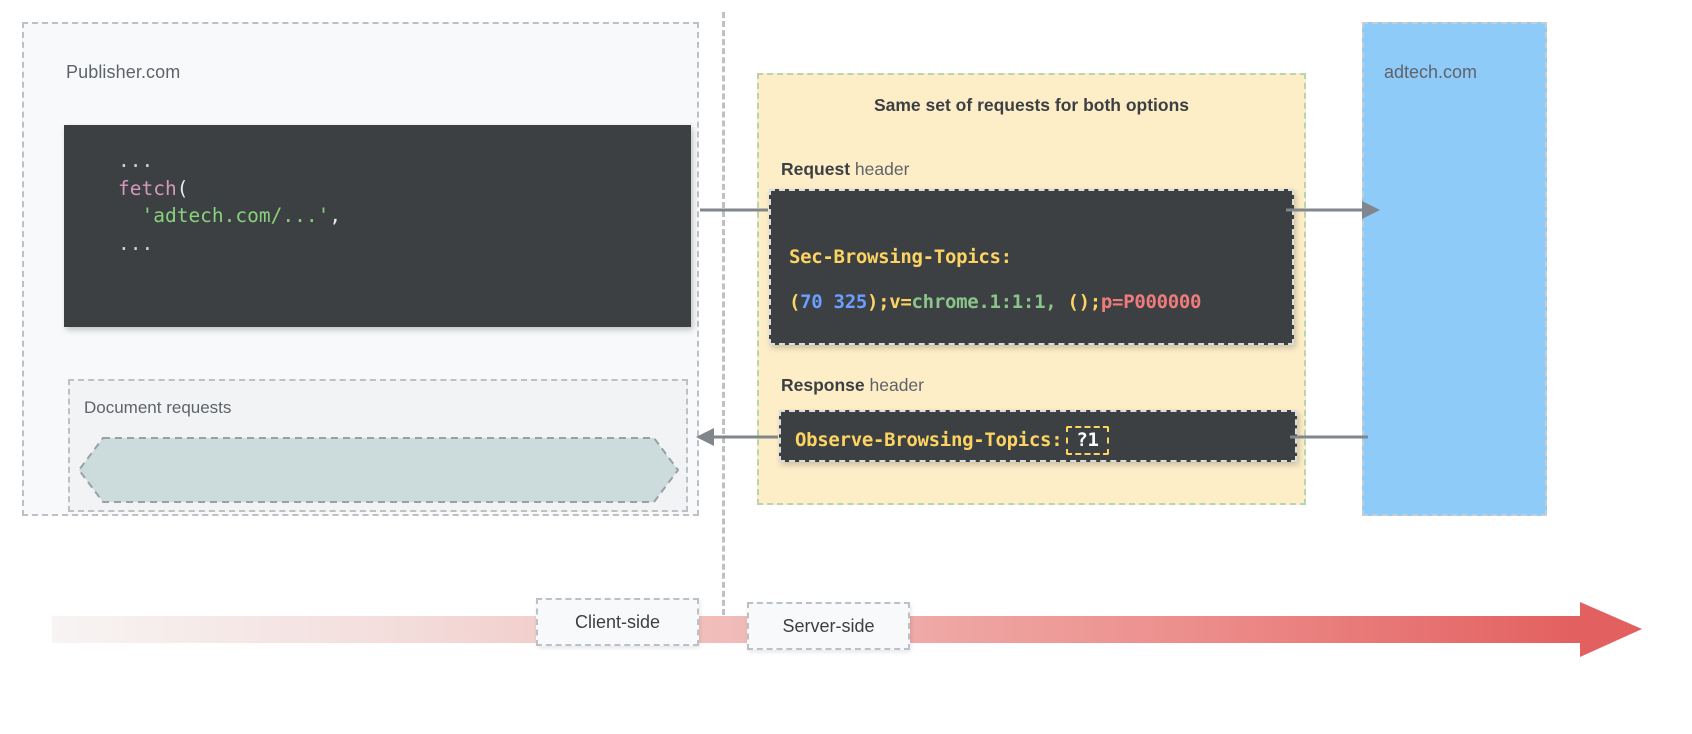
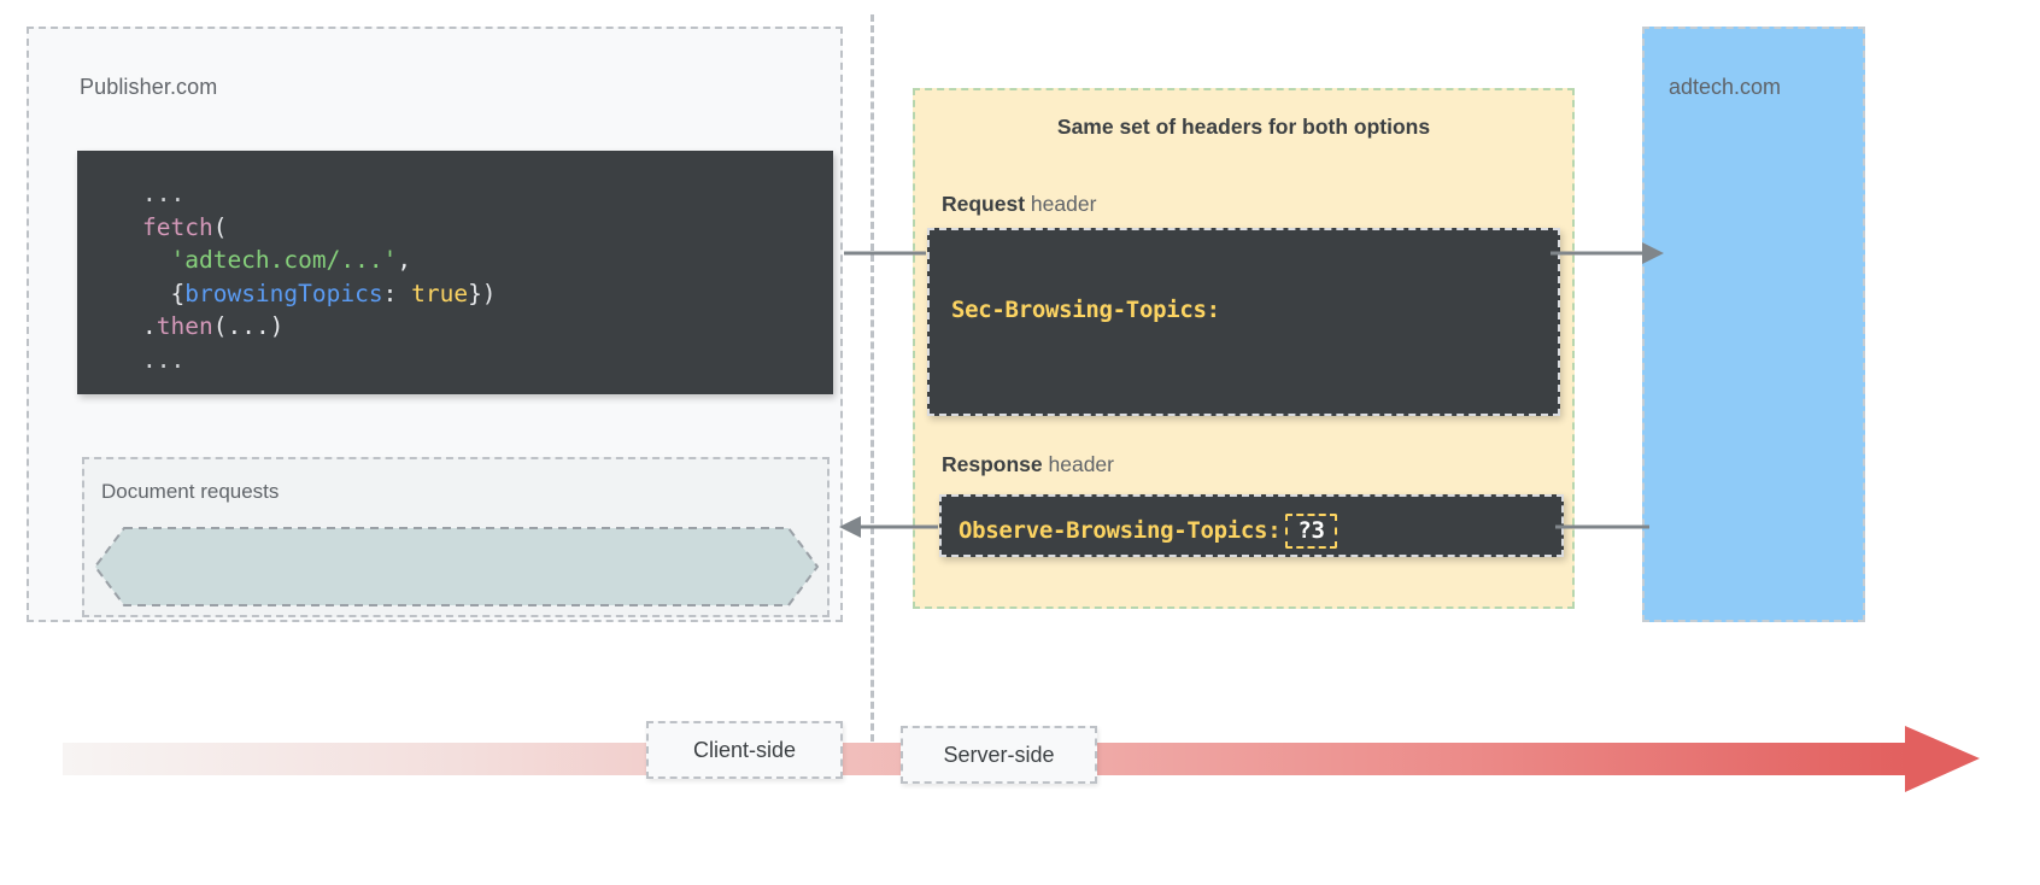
  Publisher.com
  ...
  fetch(
  'adtech.com/...',
+ {browsingTopics: true})
+ .then(...)
  ...
  Document requests
- Same set of requests for both options
+ Same set of headers for both options
  Request header
  Sec-Browsing-Topics:
- (70 325);v=chrome.1:1:1, ();p=P000000
  Response header
- Observe-Browsing-Topics: ?1
+ Observe-Browsing-Topics: ?3
  adtech.com
  Client-side
  Server-side
